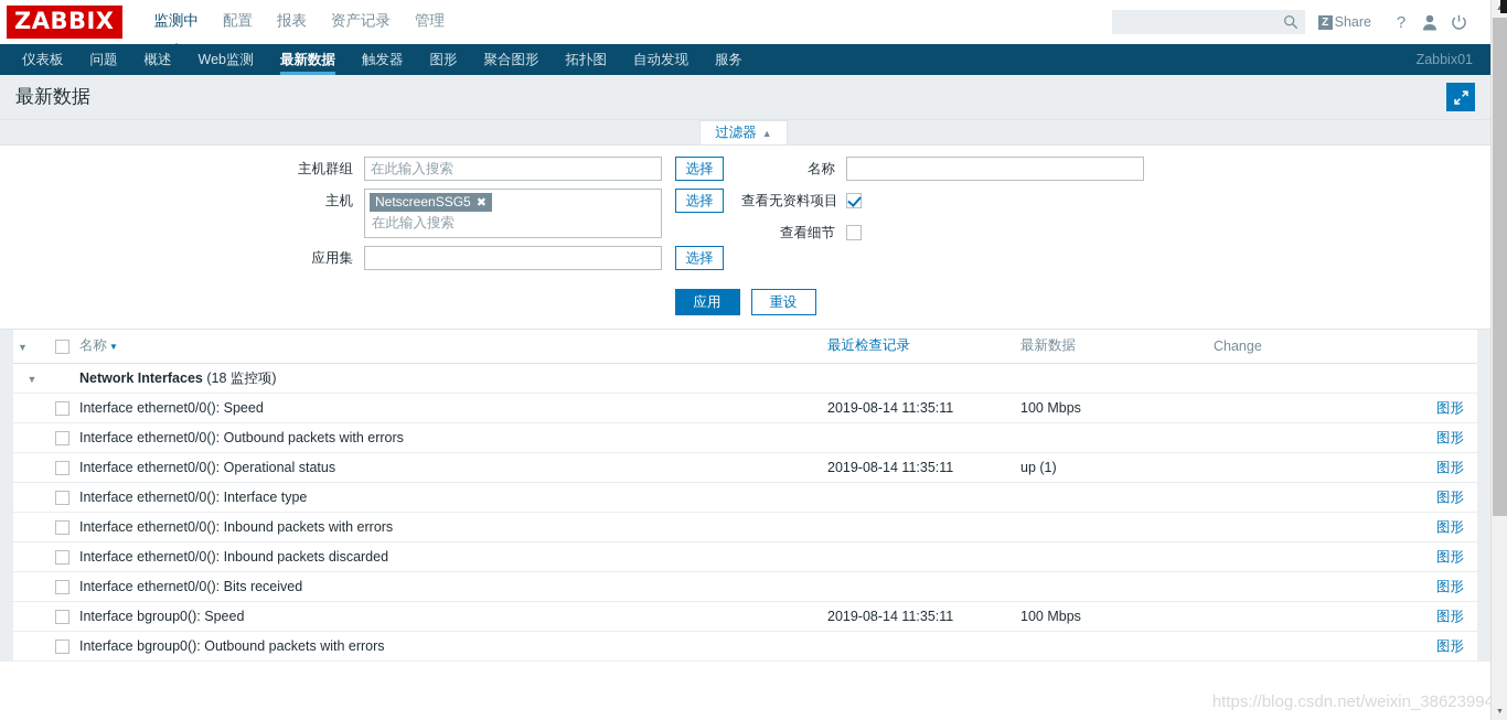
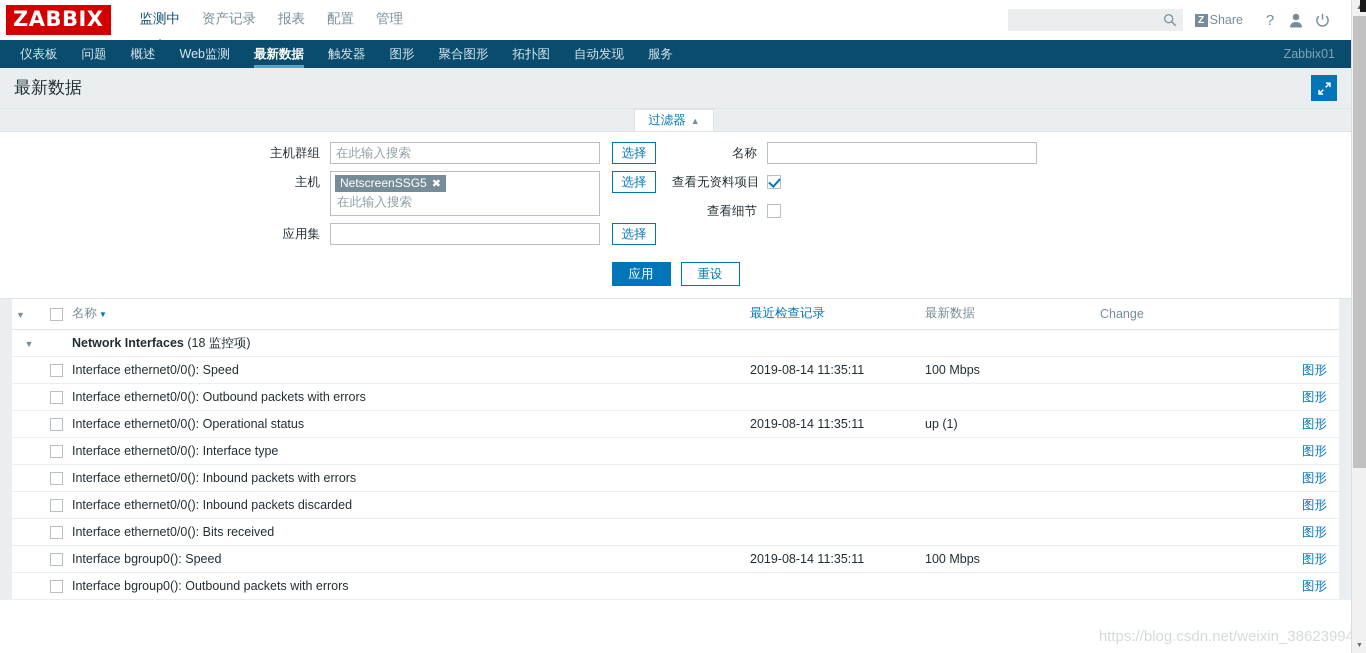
  ZABBIX
  监测中
- 配置
+ 资产记录
  报表
- 资产记录
+ 配置
  管理
  Z
  Share
  ?
  仪表板
  问题
  概述
  Web监测
  最新数据
  触发器
  图形
  聚合图形
  拓扑图
  自动发现
  服务
  Zabbix01
  最新数据
  过滤器
  ▲
  主机群组
  在此输入搜索
  选择
  主机
  NetscreenSSG5
  ✖
  在此输入搜索
  选择
  应用集
  选择
  名称
  查看无资料项目
  查看细节
  应用
  重设
  ▼		名称 ▼	最近检查记录	最新数据	Change
  ▼		Network Interfaces (18 监控项)
  		Interface ethernet0/0(): Speed	2019-08-14 11:35:11	100 Mbps		图形
  		Interface ethernet0/0(): Outbound packets with errors				图形
  		Interface ethernet0/0(): Operational status	2019-08-14 11:35:11	up (1)		图形
  		Interface ethernet0/0(): Interface type				图形
  		Interface ethernet0/0(): Inbound packets with errors				图形
  		Interface ethernet0/0(): Inbound packets discarded				图形
  		Interface ethernet0/0(): Bits received				图形
  		Interface bgroup0(): Speed	2019-08-14 11:35:11	100 Mbps		图形
  		Interface bgroup0(): Outbound packets with errors				图形
  https://blog.csdn.net/weixin_38623994
